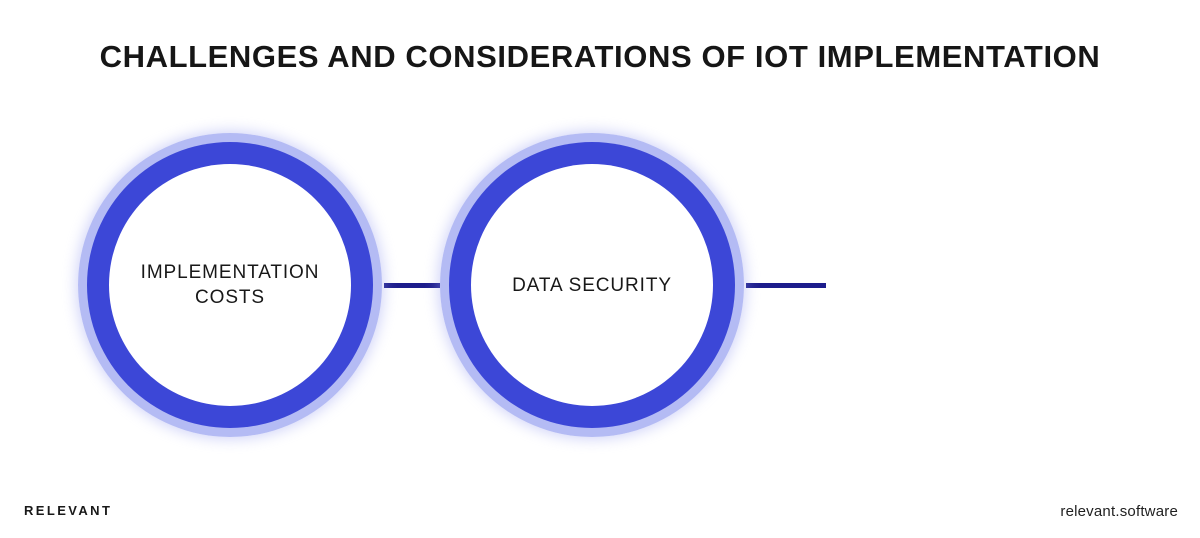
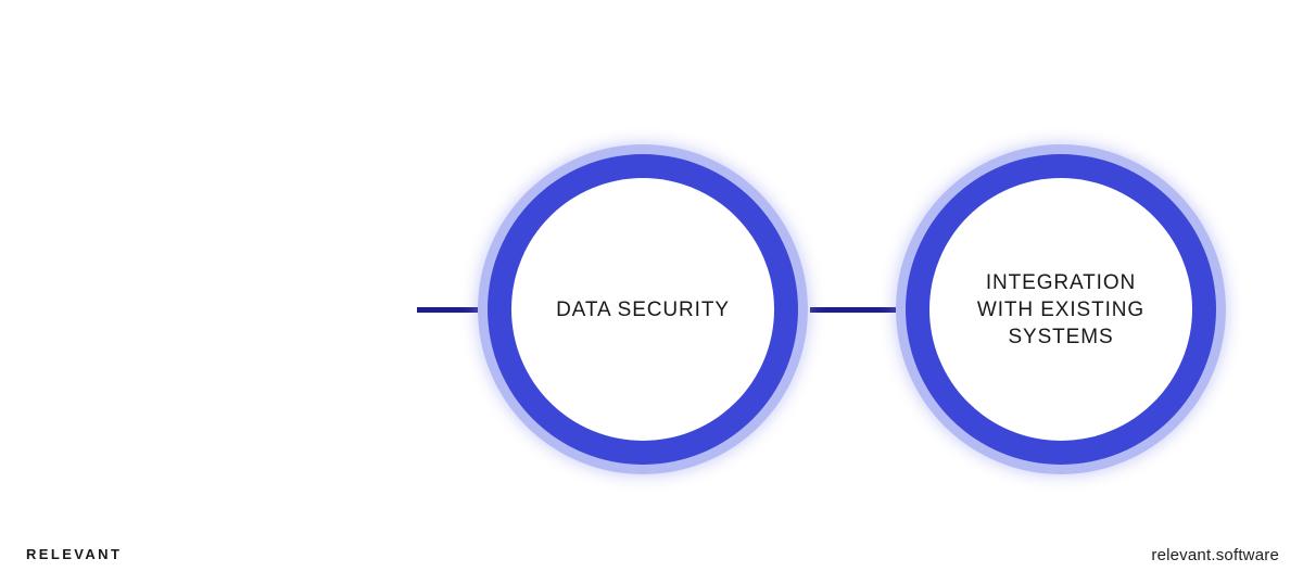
- CHALLENGES AND CONSIDERATIONS OF IOT IMPLEMENTATION
- IMPLEMENTATION
- COSTS
  DATA SECURITY
+ INTEGRATION
+ WITH EXISTING
+ SYSTEMS
  RELEVANT
  relevant.software
